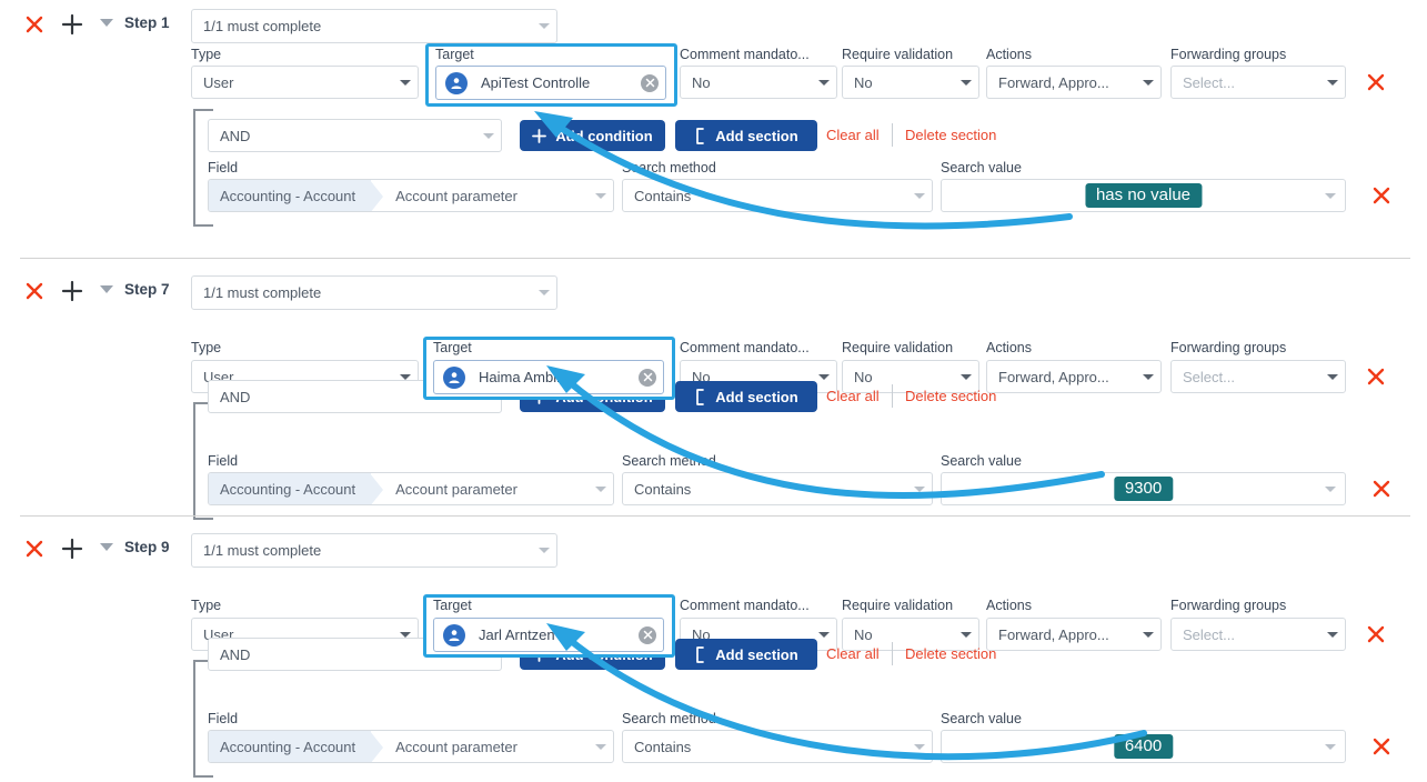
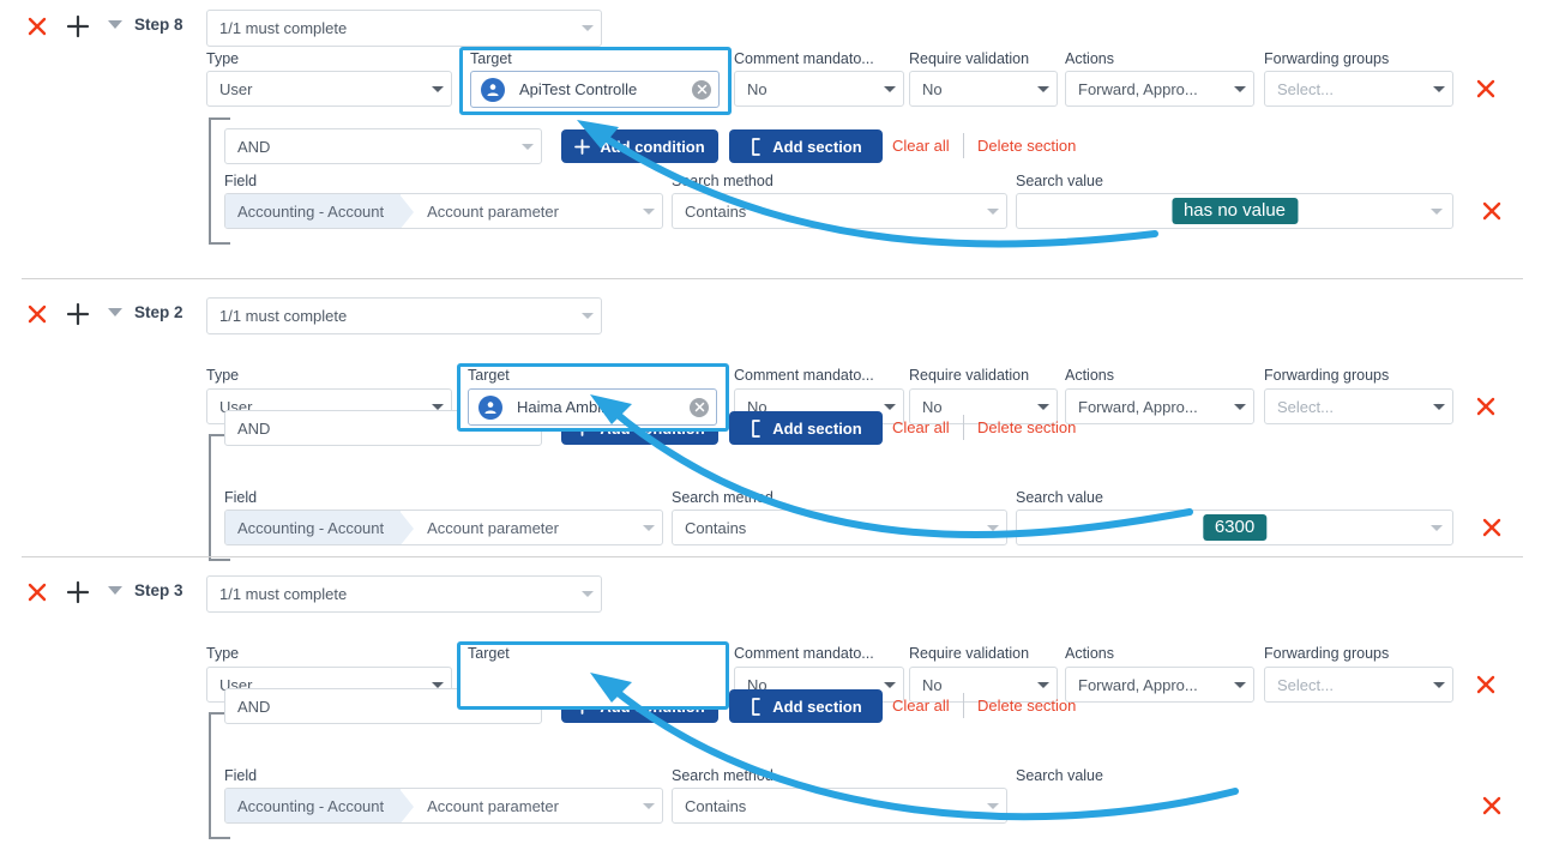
- Step 1
+ Step 8
  1/1 must complete
  Type
  User
  Target
  ApiTest Controlle
  Comment mandato...
  No
  Require validation
  No
  Actions
  Forward, Appro...
  Forwarding groups
  Select...
  AND
  A condition
  Add section
  Clear all
  Delete section
  Field
  Accounting - Account
  Account parameter
  arch method
  Contains
  Search value
  has no value
- Step 7
+ Step 2
  1/1 must complete
  Type
  User
  Target
  Haima Amb
  Comment mandato...
  No
  Require validation
  No
  Actions
  Forward, Appro...
  Forwarding groups
  Select...
  AND
  Add section
  Clear all
  Delete section
  Field
  Accounting - Account
  Account parameter
  Search met
  Contains
  Search value
- 9300
+ 6300
- Step 9
+ Step 3
  1/1 must complete
  Type
  User
  Target
- Jarl Arntzen
  Comment mandato...
  No
  Require validation
  No
  Actions
  Forward, Appro...
  Forwarding groups
  Select...
  AND
  Add section
  Clear all
  Delete section
  Field
  Accounting - Account
  Account parameter
  Search meth
  Contains
  Search value
- 6400
